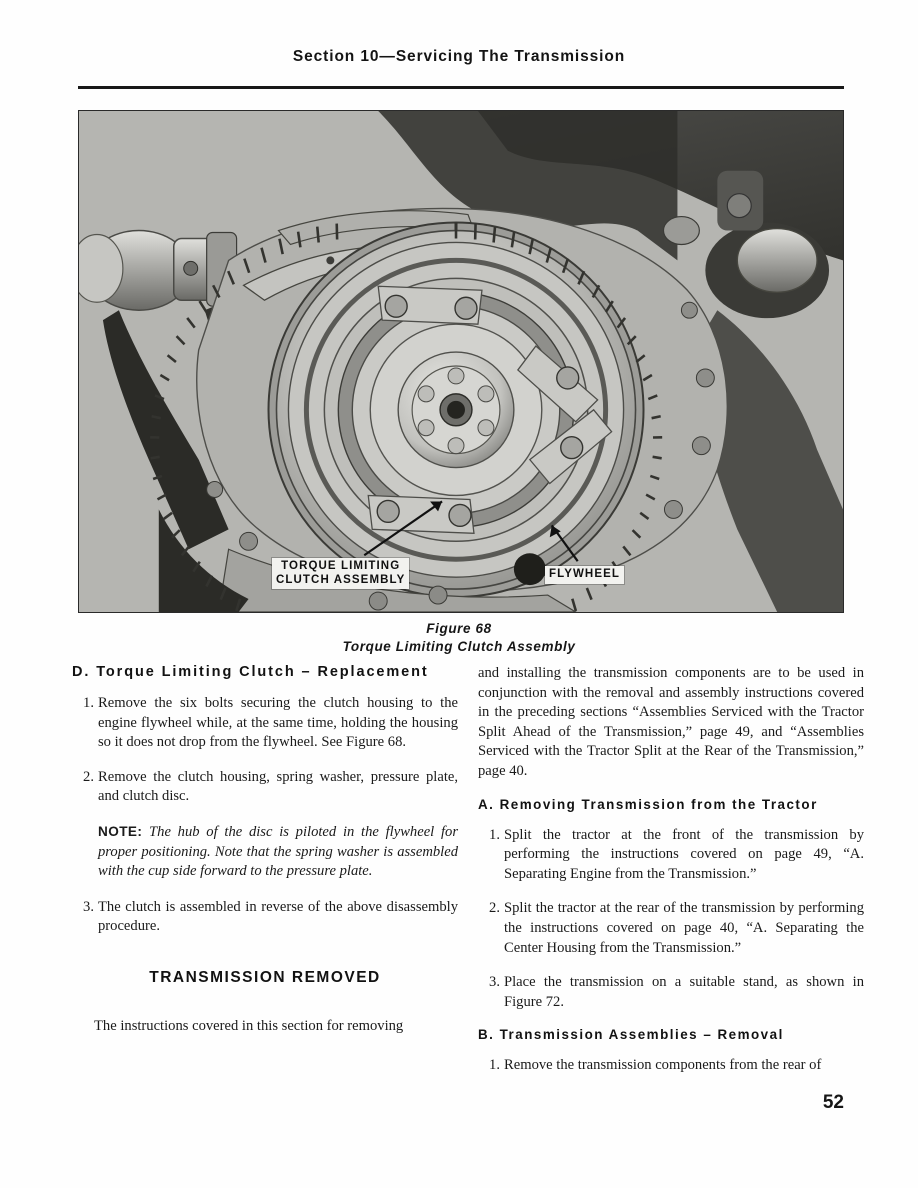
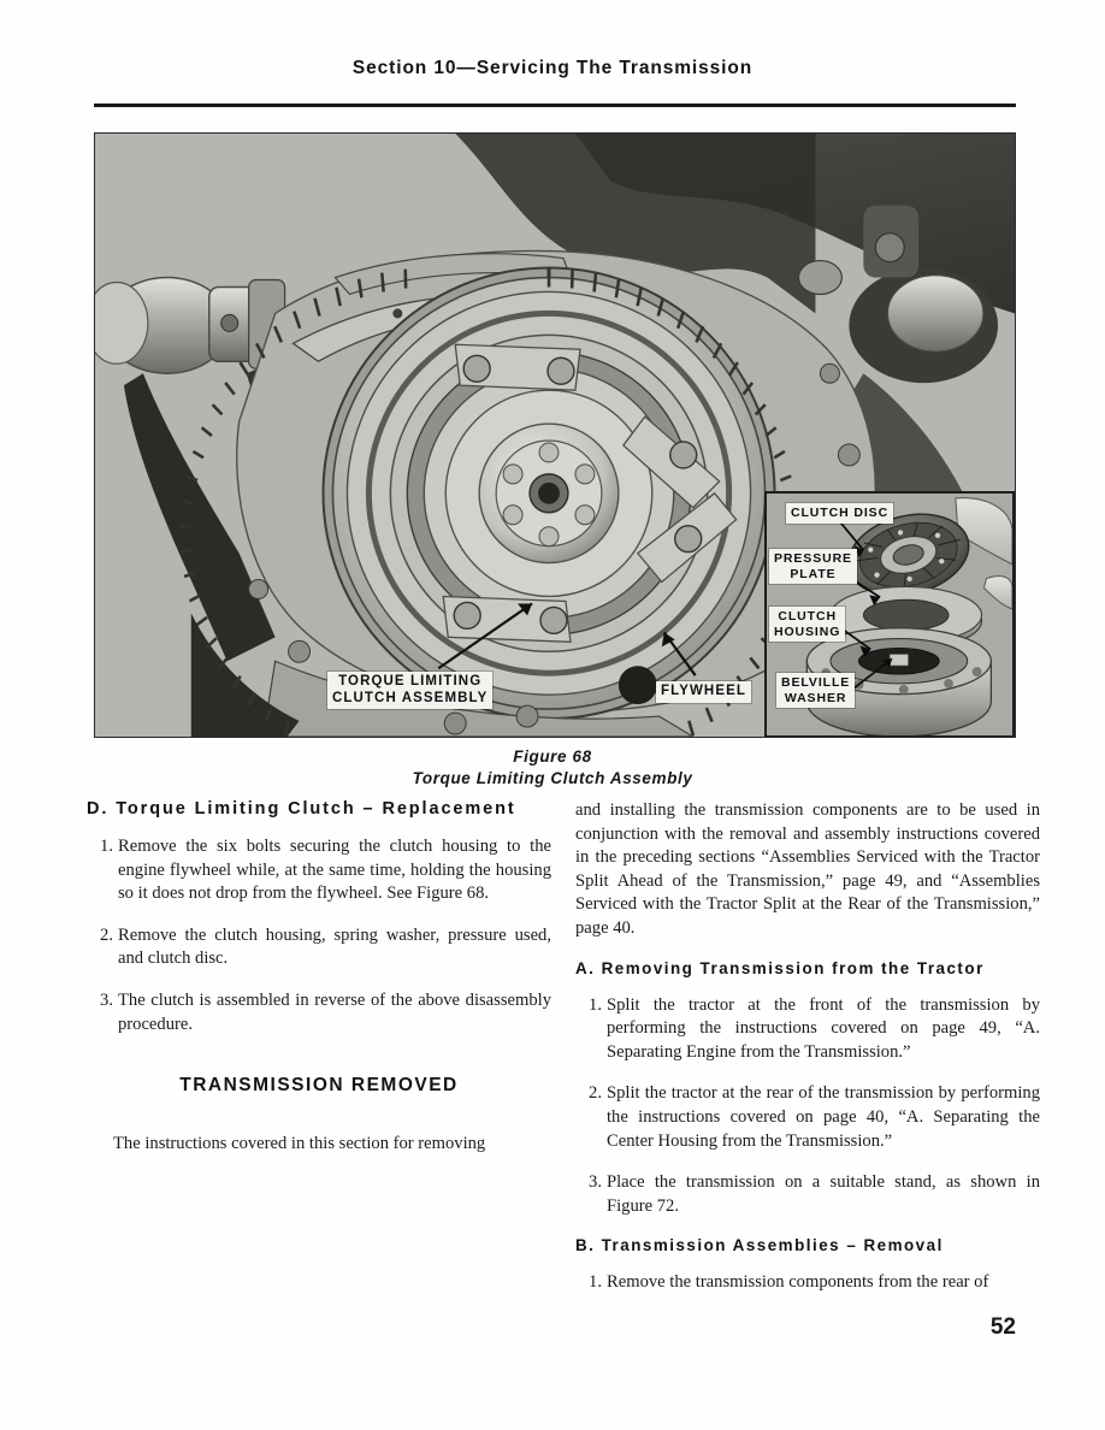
  Section 10—Servicing The Transmission
  TORQUE LIMITING
  CLUTCH ASSEMBLY
  FLYWHEEL
+ CLUTCH DISC
+ PRESSURE
+ PLATE
+ CLUTCH
+ HOUSING
+ BELVILLE
+ WASHER
  Figure 68
  Torque Limiting Clutch Assembly
  D. Torque Limiting Clutch – Replacement
  1.
  Remove the six bolts securing the clutch housing to the engine flywheel while, at the same time, holding the housing so it does not drop from the flywheel. See Figure 68.
  2.
- Remove the clutch housing, spring washer, pressure plate, and clutch disc.
+ Remove the clutch housing, spring washer, pressure used, and clutch disc.
- NOTE: The hub of the disc is piloted in the flywheel for proper positioning. Note that the spring washer is assembled with the cup side forward to the pressure plate.
  3.
  The clutch is assembled in reverse of the above disassembly procedure.
  TRANSMISSION REMOVED
  The instructions covered in this section for removing
  and installing the transmission components are to be used in conjunction with the removal and assembly instructions covered in the preceding sections “Assemblies Serviced with the Tractor Split Ahead of the Transmission,” page 49, and “Assemblies Serviced with the Tractor Split at the Rear of the Transmission,” page 40.
  A. Removing Transmission from the Tractor
  1.
  Split the tractor at the front of the transmission by performing the instructions covered on page 49, “A. Separating Engine from the Transmission.”
  2.
  Split the tractor at the rear of the transmission by performing the instructions covered on page 40, “A. Separating the Center Housing from the Transmission.”
  3.
  Place the transmission on a suitable stand, as shown in Figure 72.
  B. Transmission Assemblies – Removal
  1.
  Remove the transmission components from the rear of
  52
